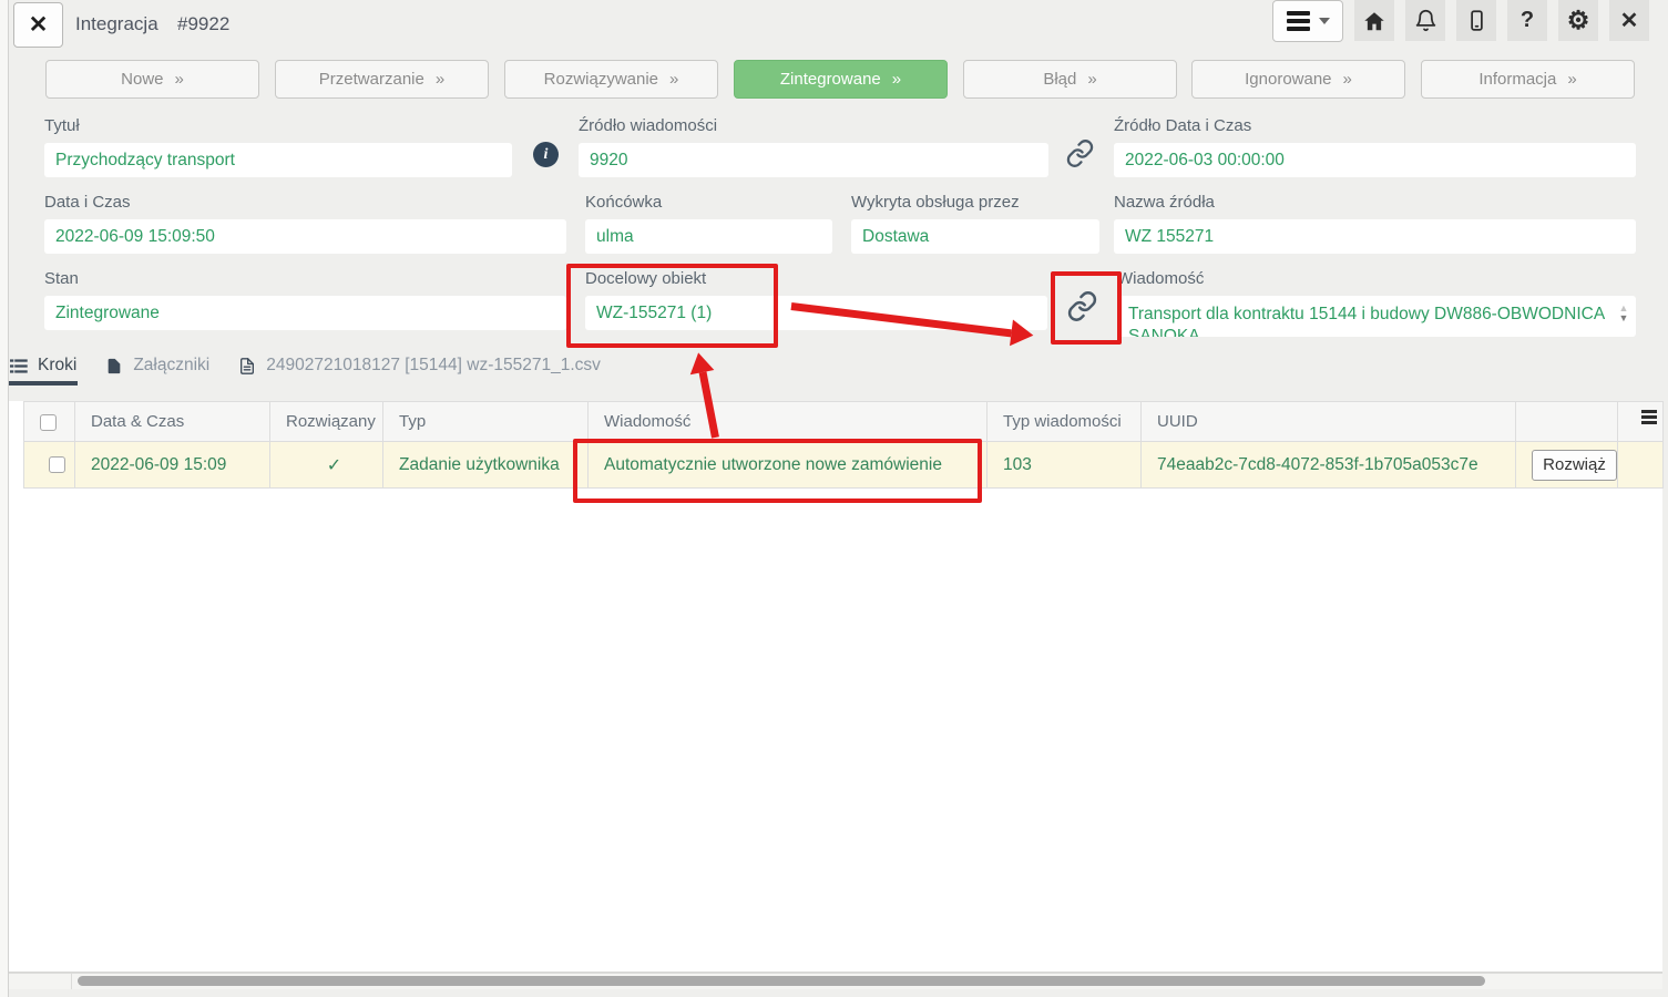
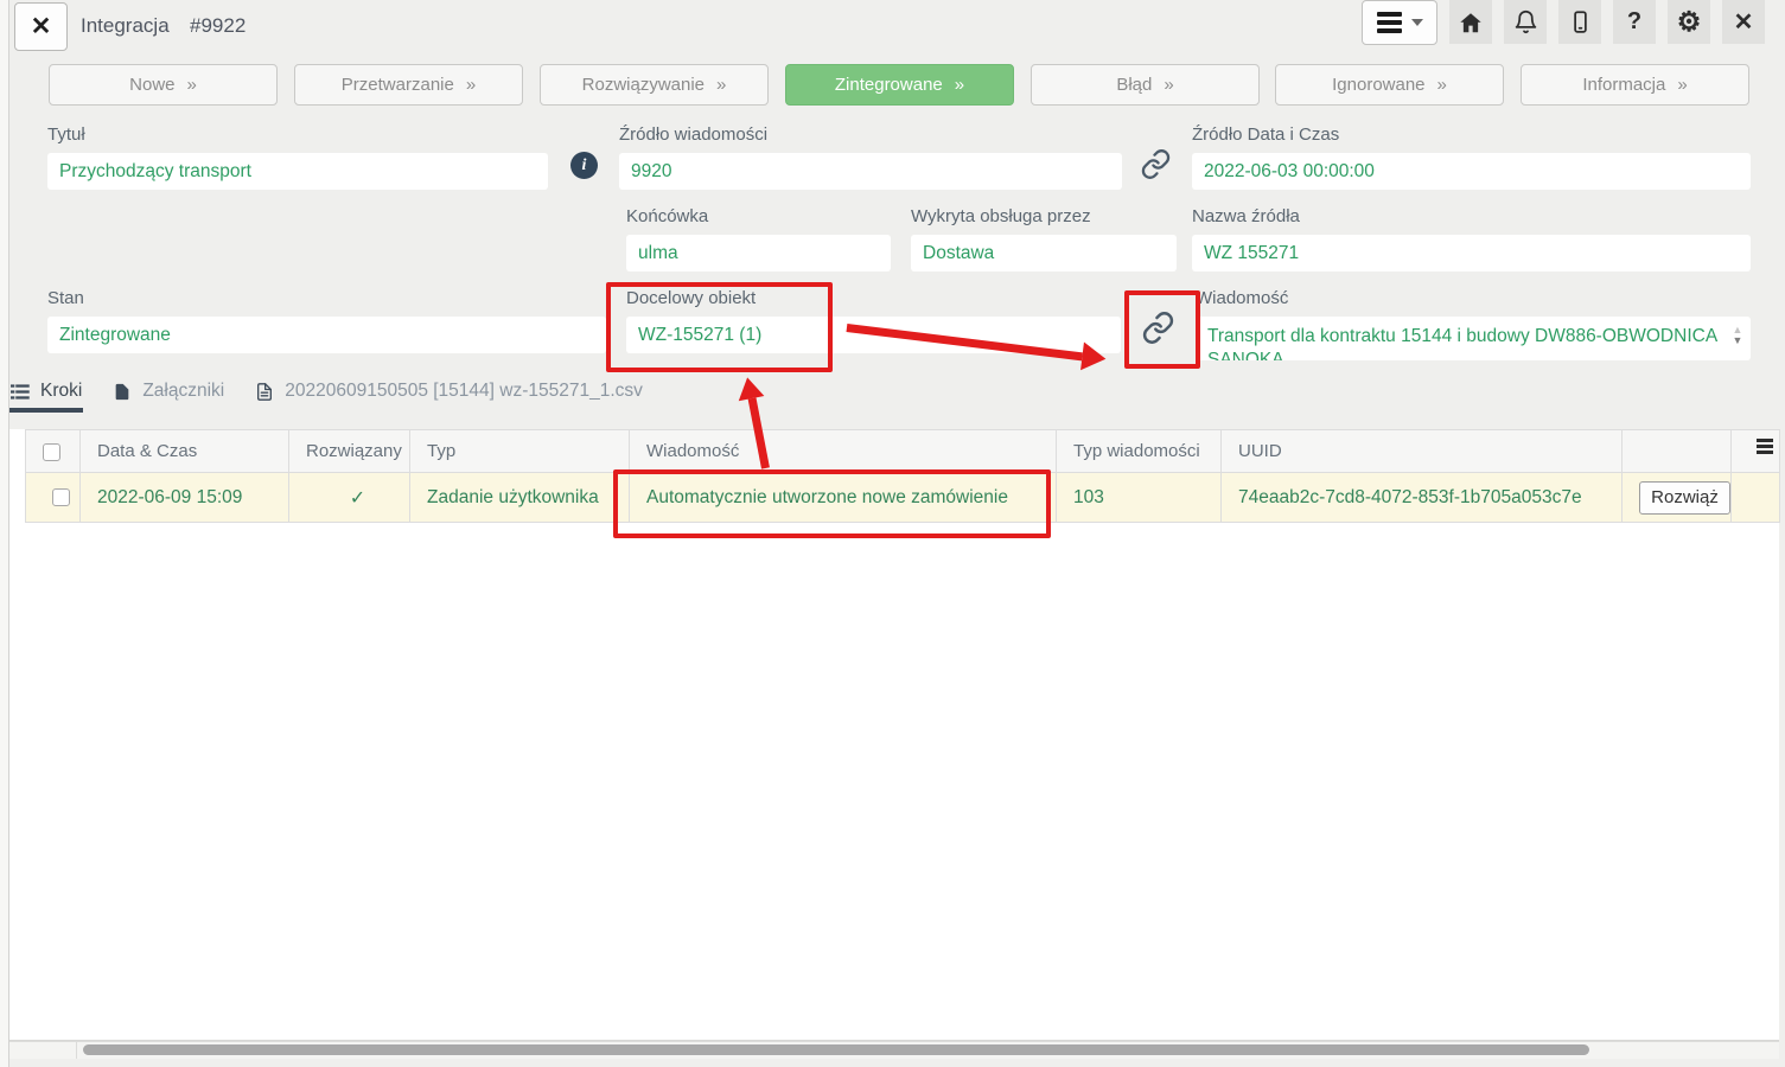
  ✕
  Integracja
  #9922
  ?
  ⚙
  ✕
  Nowe
  »
  Przetwarzanie
  »
  Rozwiązywanie
  »
  Zintegrowane
  »
  Błąd
  »
  Ignorowane
  »
  Informacja
  »
  Tytuł
  Przychodzący transport
  i
  Źródło wiadomości
  9920
  Źródło Data i Czas
  2022-06-03 00:00:00
- Data i Czas
- 2022-06-09 15:09:50
  Końcówka
  ulma
  Wykryta obsługa przez
  Dostawa
  Nazwa źródła
  WZ 155271
  Stan
  Zintegrowane
  Docelowy obiekt
  WZ-155271 (1)
  Wiadomość
  Transport dla kontraktu 15144 i budowy DW886-OBWODNICA SANOKA
  ▲
  ▼
  Kroki
  Załączniki
- 24902721018127 [15144] wz-155271_1.csv
+ 20220609150505 [15144] wz-155271_1.csv
  	Data & Czas	Rozwiązany	Typ	Wiadomość	Typ wiadomości	UUID
  	2022-06-09 15:09	✓	Zadanie użytkownika	Automatycznie utworzone nowe zamówienie	103	74eaab2c-7cd8-4072-853f-1b705a053c7e	Rozwiąż
